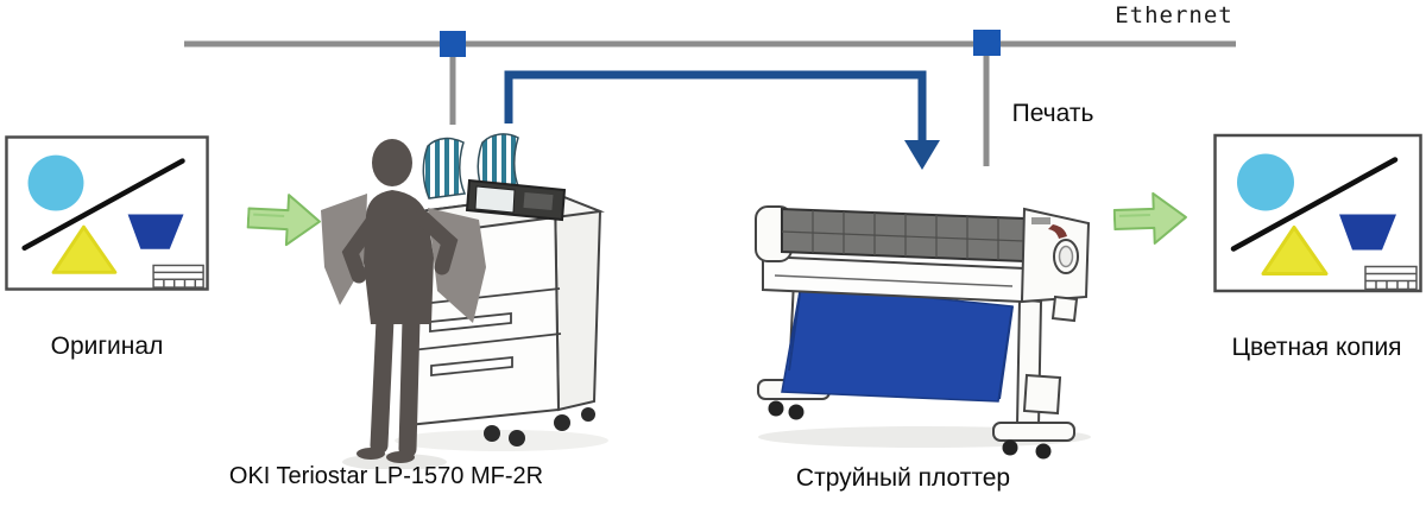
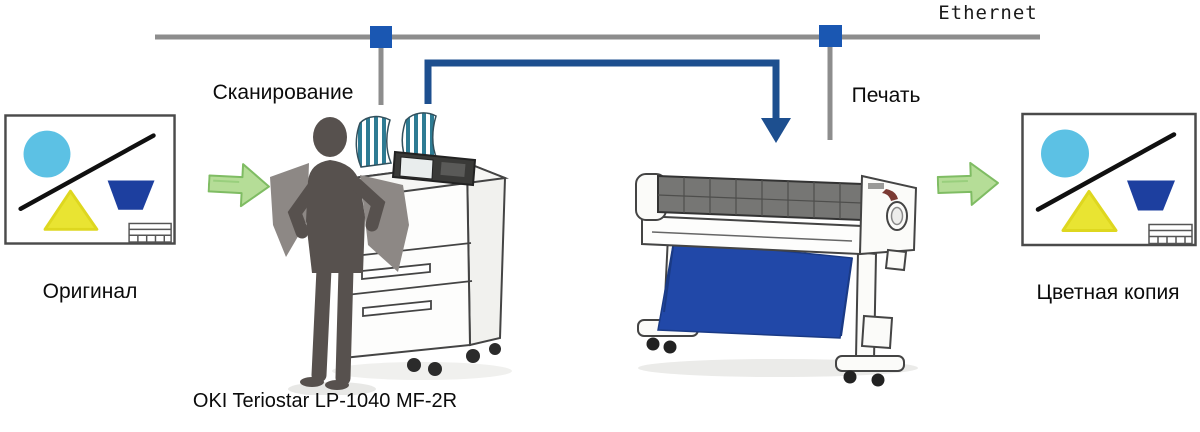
  Ethernet
+ Сканирование
  Печать
  Оригинал
  Цветная копия
- OKI Teriostar LP-1570 MF-2R
+ OKI Teriostar LP-1040 MF-2R
- Струйный плоттер
